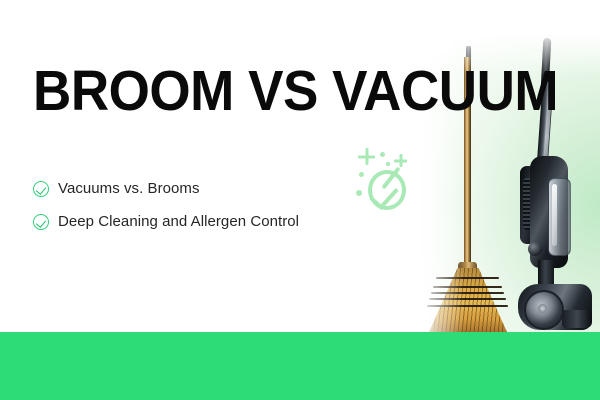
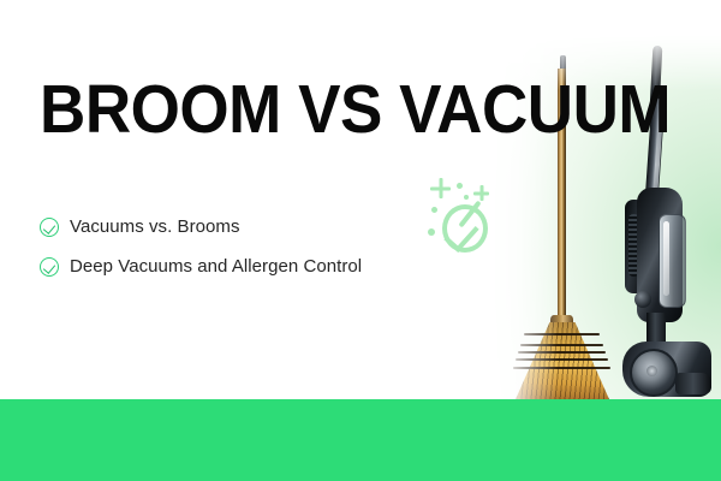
  BROOM VS VACUUM
  Vacuums vs. Brooms
- Deep Cleaning and Allergen Control
+ Deep Vacuums and Allergen Control
